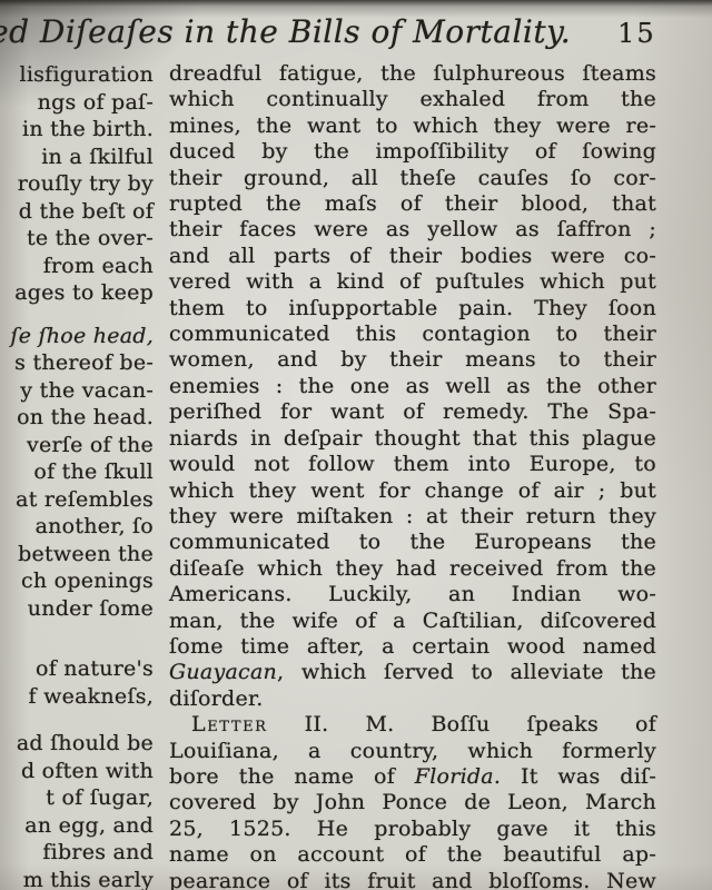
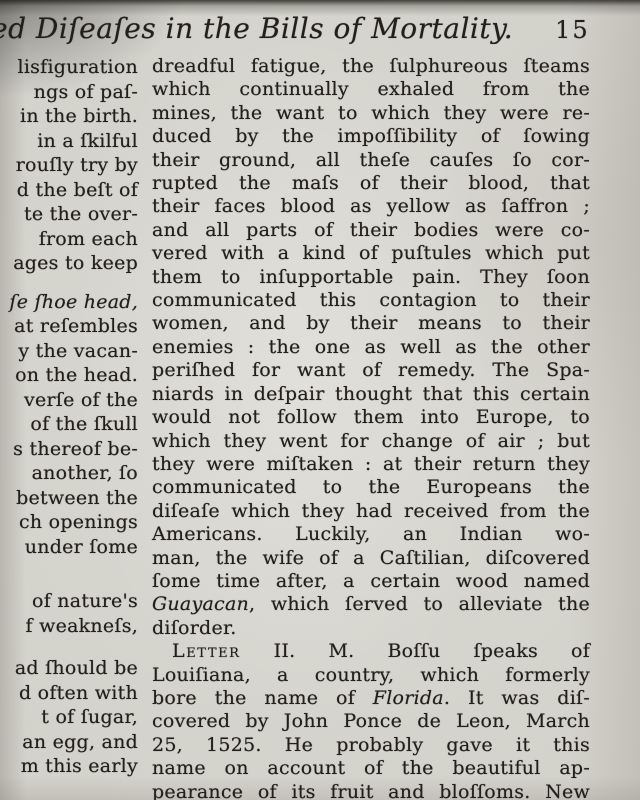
  d Diſeaſes in the Bills of Mortality. 15
  lisfiguration
  ngs of paſ-
  in the birth.
  in a ſkilful
  rouſly try by
  d the beſt of
  te the over-
  from each
  ages to keep
  ſe ſhoe head,
- s thereof be-
+ at reſembles
  y the vacan-
  on the head.
  verſe of the
  of the ſkull
- at reſembles
+ s thereof be-
  another, ſo
  between the
  ch openings
  under ſome
  of nature's
  f weakneſs,
  ad ſhould be
  d often with
  t of ſugar,
  an egg, and
- fibres and
  m this early
  dreadful fatigue, the ſulphureous ſteams
  which continually exhaled from the
  mines, the want to which they were re-
  duced by the impoſſibility of ſowing
  their ground, all theſe cauſes ſo cor-
  rupted the maſs of their blood, that
- their faces were as yellow as ſaffron ;
+ their faces blood as yellow as ſaffron ;
  and all parts of their bodies were co-
  vered with a kind of puſtules which put
  them to inſupportable pain. They ſoon
  communicated this contagion to their
  women, and by their means to their
  enemies : the one as well as the other
  periſhed for want of remedy. The Spa-
- niards in deſpair thought that this plague
+ niards in deſpair thought that this certain
  would not follow them into Europe, to
  which they went for change of air ; but
  they were miſtaken : at their return they
  communicated to the Europeans the
  diſeaſe which they had received from the
  Americans. Luckily, an Indian wo-
  man, the wife of a Caſtilian, diſcovered
  ſome time after, a certain wood named
  Guayacan, which ſerved to alleviate the
  diſorder.
  Letter II. M. Boſſu ſpeaks of
  Louiſiana, a country, which formerly
  bore the name of Florida. It was diſ-
  covered by John Ponce de Leon, March
  25, 1525. He probably gave it this
  name on account of the beautiful ap-
  pearance of its fruit and bloſſoms. New
